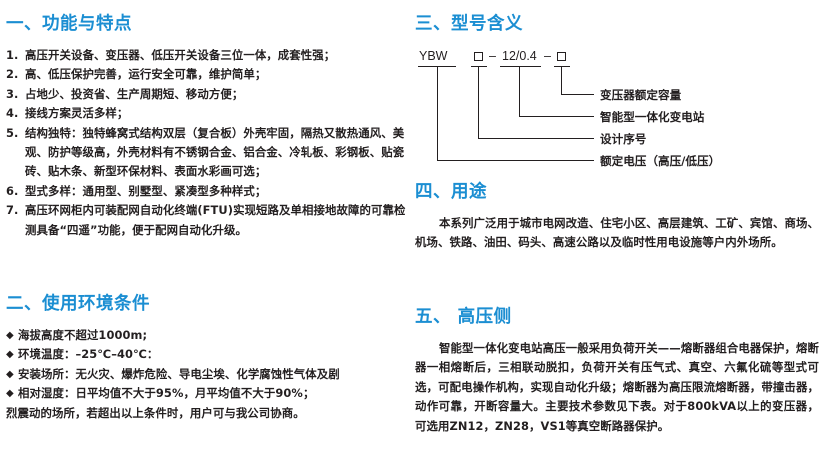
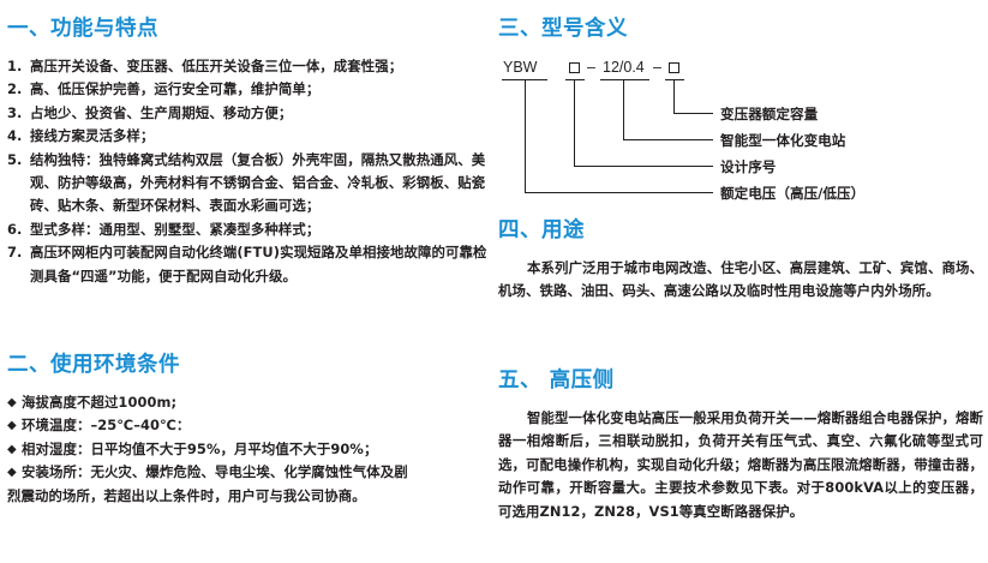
  一、功能与特点
  1.
  高压开关设备、变压器、低压开关设备三位一体，成套性强；
  2.
  高、低压保护完善，运行安全可靠，维护简单；
  3.
  占地少、投资省、生产周期短、移动方便；
  4.
  接线方案灵活多样；
  5.
  结构独特：独特蜂窝式结构双层（复合板）外壳牢固，隔热又散热通风、美观、防护等级高，外壳材料有不锈钢合金、铝合金、冷轧板、彩钢板、贴瓷砖、贴木条、新型环保材料、表面水彩画可选；
  6.
  型式多样：通用型、别墅型、紧凑型多种样式；
  7.
  高压环网柜内可装配网自动化终端(FTU)实现短路及单相接地故障的可靠检测具备“四遥”功能，便于配网自动化升级。
  二、使用环境条件
  ◆
  海拔高度不超过1000m;
  ◆
  环境温度：–25℃–40℃：
  ◆
- 安装场所：无火灾、爆炸危险、导电尘埃、化学腐蚀性气体及剧
+ 相对湿度：日平均值不大于95%，月平均值不大于90%；
  ◆
- 相对湿度：日平均值不大于95%，月平均值不大于90%；
+ 安装场所：无火灾、爆炸危险、导电尘埃、化学腐蚀性气体及剧
  烈震动的场所，若超出以上条件时，用户可与我公司协商。
  三、型号含义
  YBW
  –
  12/0.4
  –
  变压器额定容量
  智能型一体化变电站
  设计序号
  额定电压（高压/低压）
  四、用途
  本系列广泛用于城市电网改造、住宅小区、高层建筑、工矿、宾馆、商场、机场、铁路、油田、码头、高速公路以及临时性用电设施等户内外场所。
  五、 高压侧
  智能型一体化变电站高压一般采用负荷开关——熔断器组合电器保护，熔断器一相熔断后，三相联动脱扣，负荷开关有压气式、真空、六氟化硫等型式可选，可配电操作机构，实现自动化升级；熔断器为高压限流熔断器，带撞击器，动作可靠，开断容量大。主要技术参数见下表。对于800kVA以上的变压器，可选用ZN12，ZN28，VS1等真空断路器保护。
